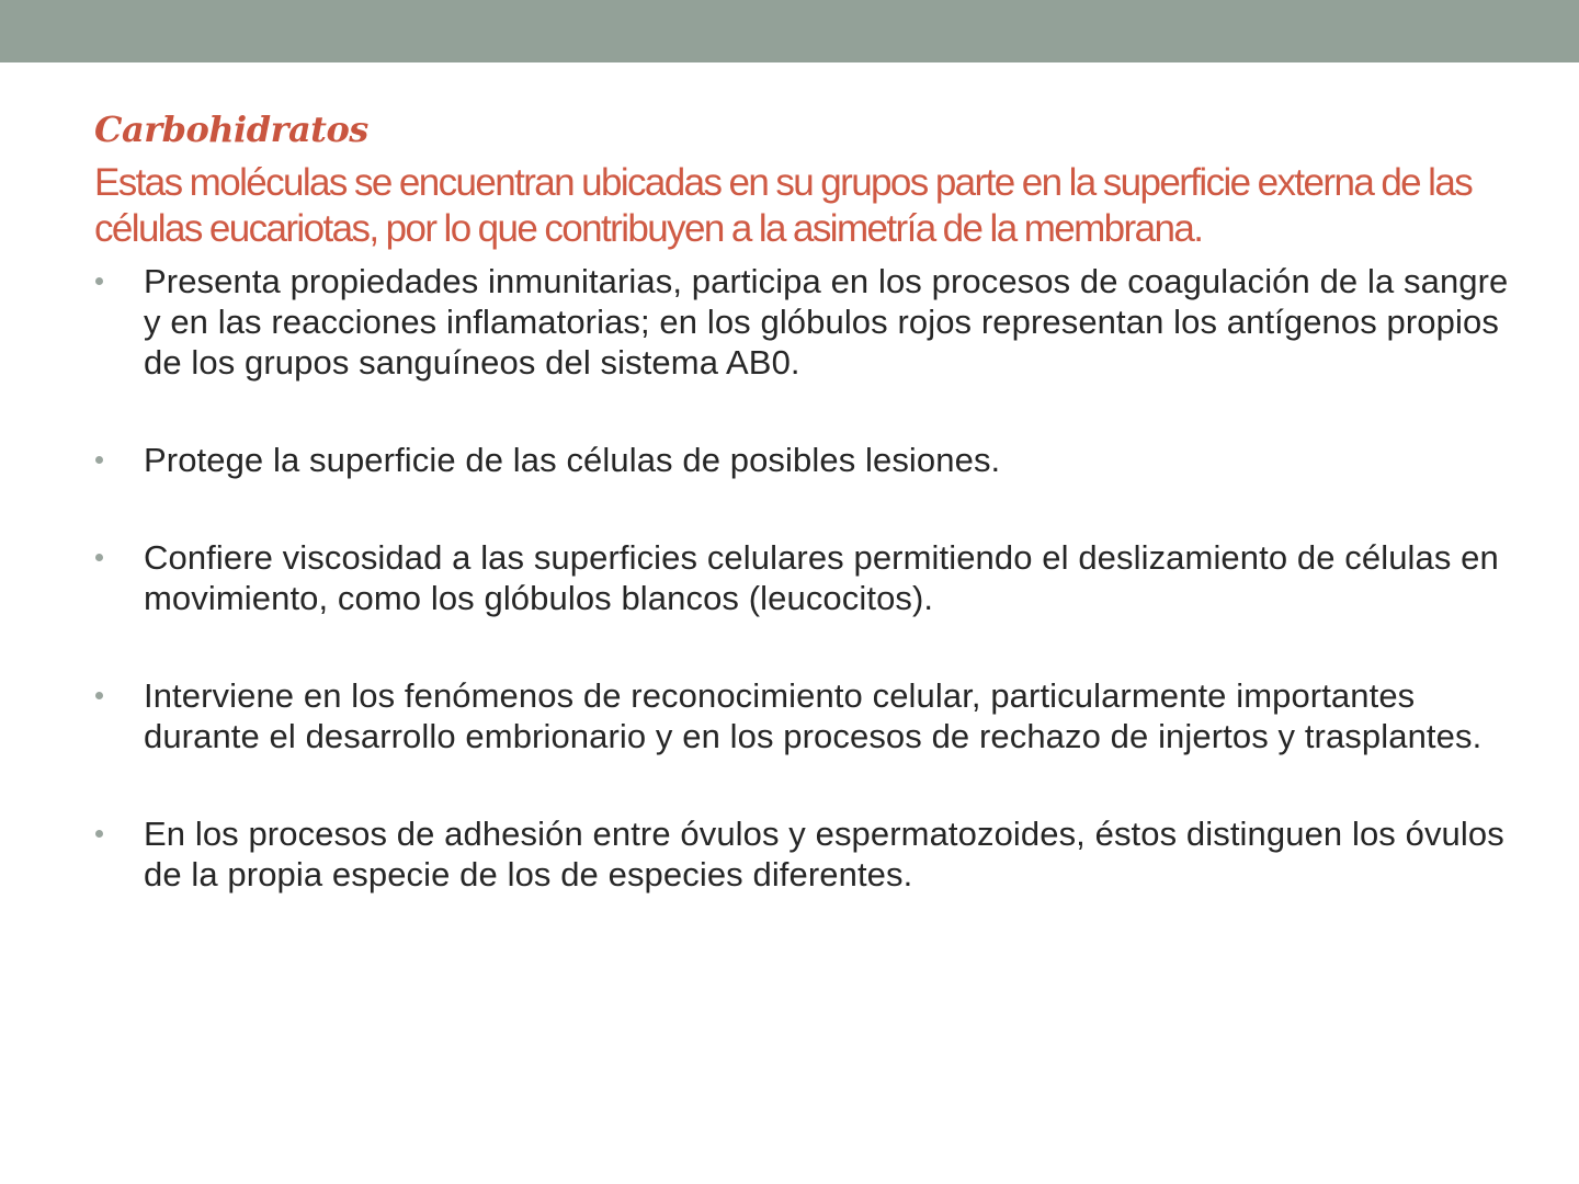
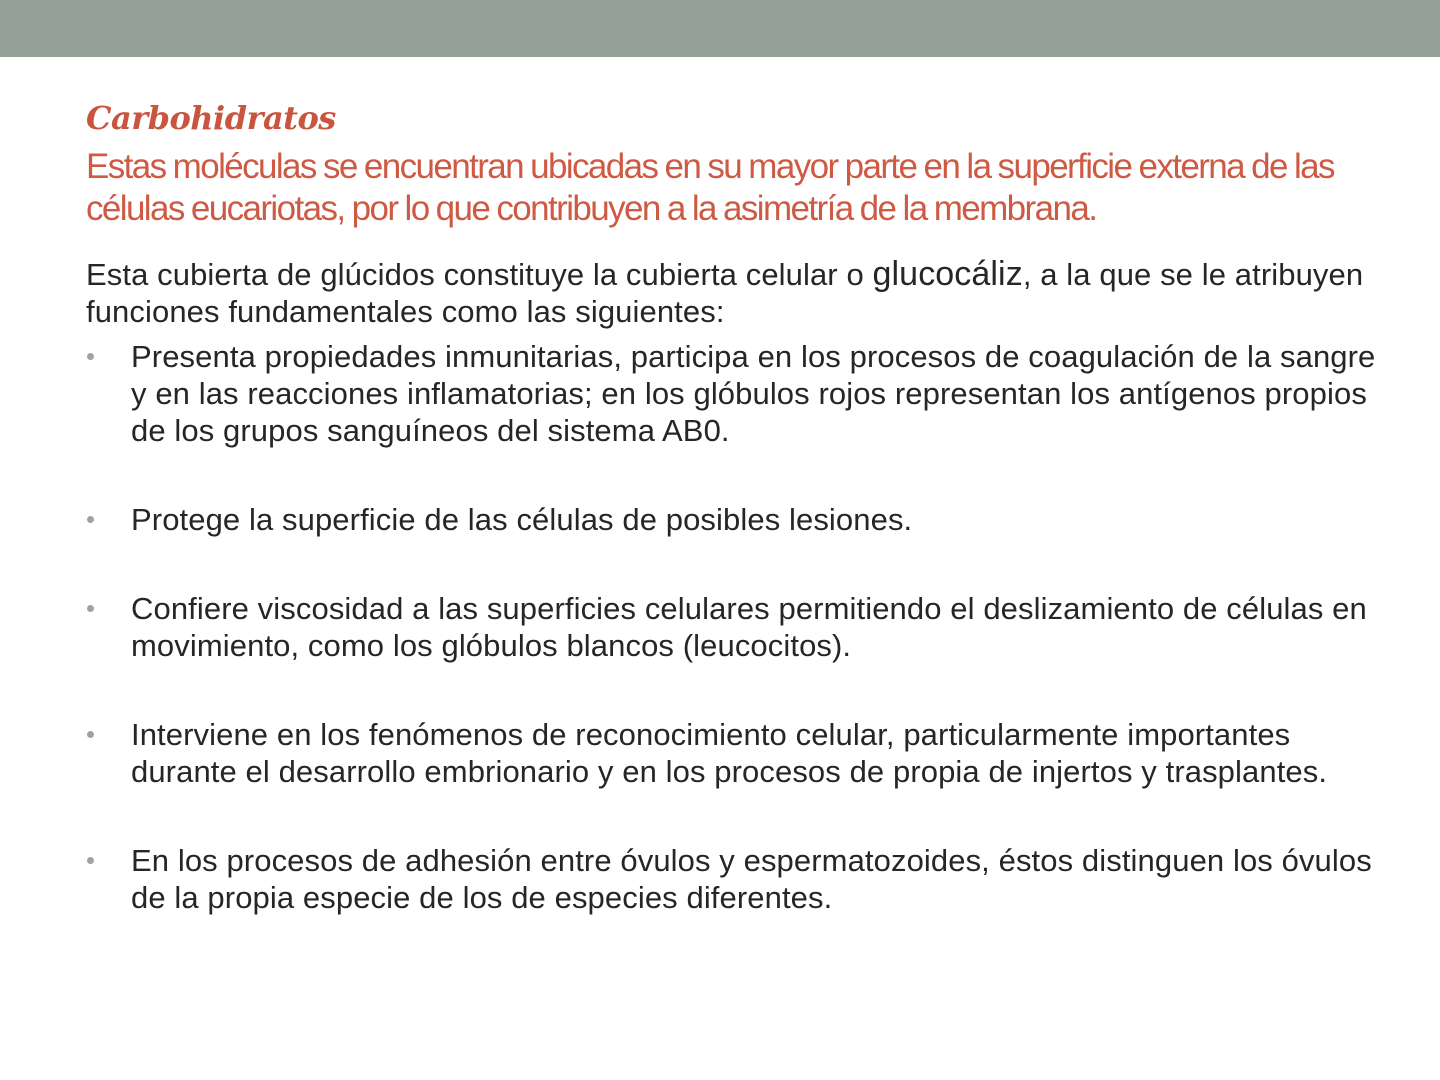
  Carbohidratos
- Estas moléculas se encuentran ubicadas en su grupos parte en la superficie externa de las células eucariotas, por lo que contribuyen a la asimetría de la membrana.
+ Estas moléculas se encuentran ubicadas en su mayor parte en la superficie externa de las células eucariotas, por lo que contribuyen a la asimetría de la membrana.
+ Esta cubierta de glúcidos constituye la cubierta celular o glucocáliz, a la que se le atribuyen funciones fundamentales como las siguientes:
  Presenta propiedades inmunitarias, participa en los procesos de coagulación de la sangre y en las reacciones inflamatorias; en los glóbulos rojos representan los antígenos propios de los grupos sanguíneos del sistema AB0.
  Protege la superficie de las células de posibles lesiones.
  Confiere viscosidad a las superficies celulares permitiendo el deslizamiento de células en movimiento, como los glóbulos blancos (leucocitos).
- Interviene en los fenómenos de reconocimiento celular, particularmente importantes durante el desarrollo embrionario y en los procesos de rechazo de injertos y trasplantes.
+ Interviene en los fenómenos de reconocimiento celular, particularmente importantes durante el desarrollo embrionario y en los procesos de propia de injertos y trasplantes.
  En los procesos de adhesión entre óvulos y espermatozoides, éstos distinguen los óvulos de la propia especie de los de especies diferentes.
